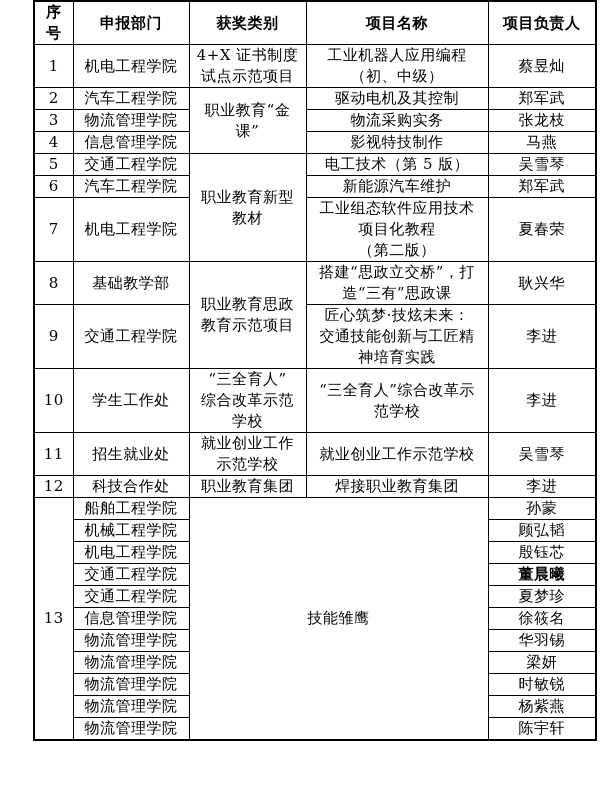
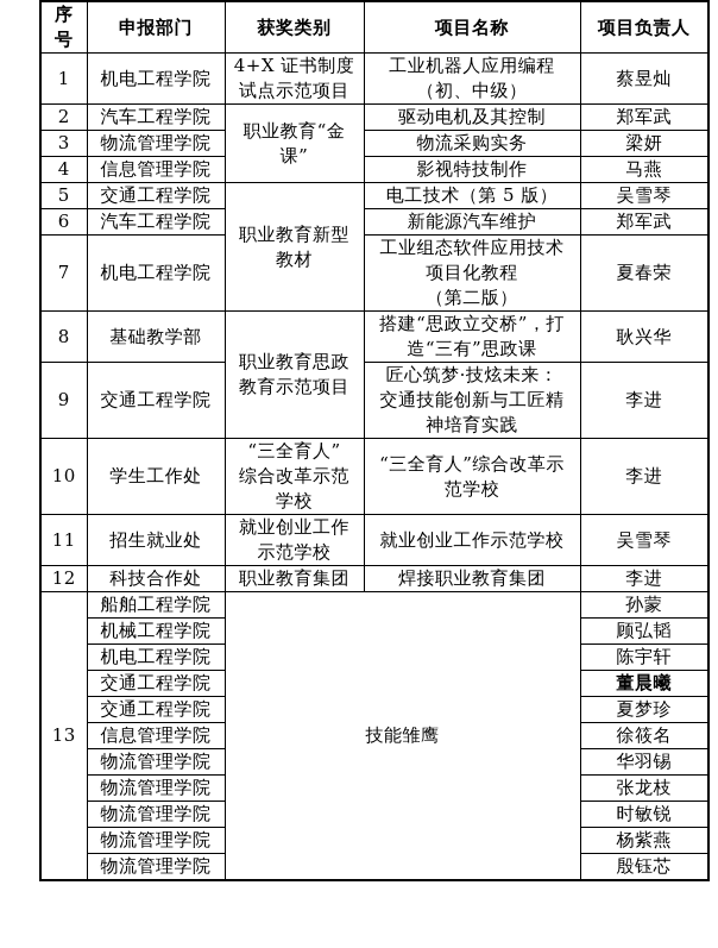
  序 号	申报部门	获奖类别	项目名称	项目负责人
  1	机电工程学院	4+X 证书制度 试点示范项目	工业机器人应用编程 （初、中级）	蔡昱灿
  2	汽车工程学院	职业教育“金 课”	驱动电机及其控制	郑军武
- 3	物流管理学院	物流采购实务	张龙枝
+ 3	物流管理学院	物流采购实务	梁妍
  4	信息管理学院	影视特技制作	马燕
  5	交通工程学院	职业教育新型 教材	电工技术（第 5 版）	吴雪琴
  6	汽车工程学院	新能源汽车维护	郑军武
  7	机电工程学院	工业组态软件应用技术 项目化教程 （第二版）	夏春荣
  8	基础教学部	职业教育思政 教育示范项目	搭建“思政立交桥”，打 造“三有”思政课	耿兴华
  9	交通工程学院	匠心筑梦·技炫未来： 交通技能创新与工匠精 神培育实践	李进
  10	学生工作处	“三全育人” 综合改革示范 学校	“三全育人”综合改革示 范学校	李进
  11	招生就业处	就业创业工作 示范学校	就业创业工作示范学校	吴雪琴
  12	科技合作处	职业教育集团	焊接职业教育集团	李进
  13	船舶工程学院	技能雏鹰	孙蒙
  机械工程学院	顾弘韬
- 机电工程学院	殷钰芯
+ 机电工程学院	陈宇轩
  交通工程学院	董晨曦
  交通工程学院	夏梦珍
  信息管理学院	徐筱名
  物流管理学院	华羽锡
- 物流管理学院	梁妍
+ 物流管理学院	张龙枝
  物流管理学院	时敏锐
  物流管理学院	杨紫燕
- 物流管理学院	陈宇轩
+ 物流管理学院	殷钰芯
